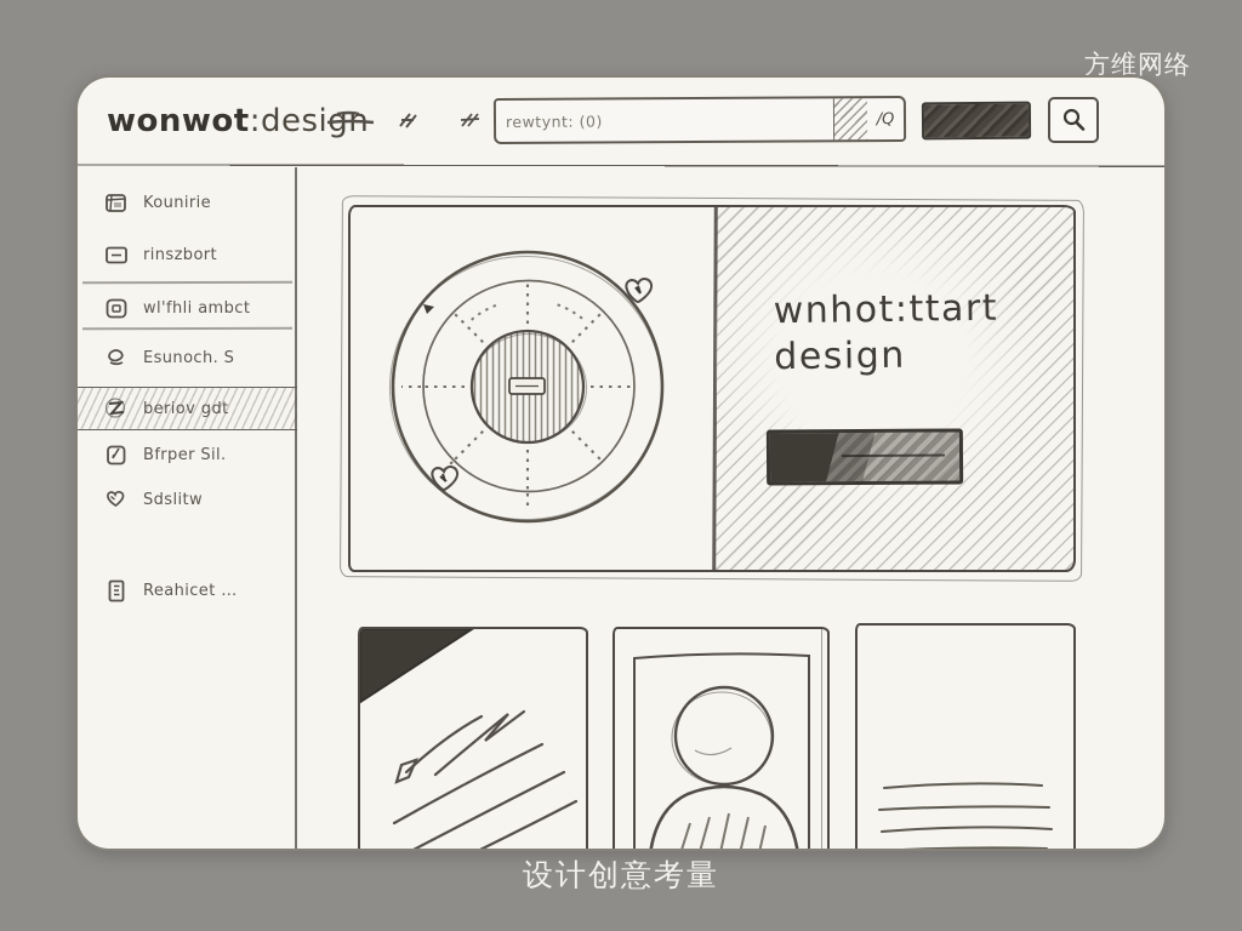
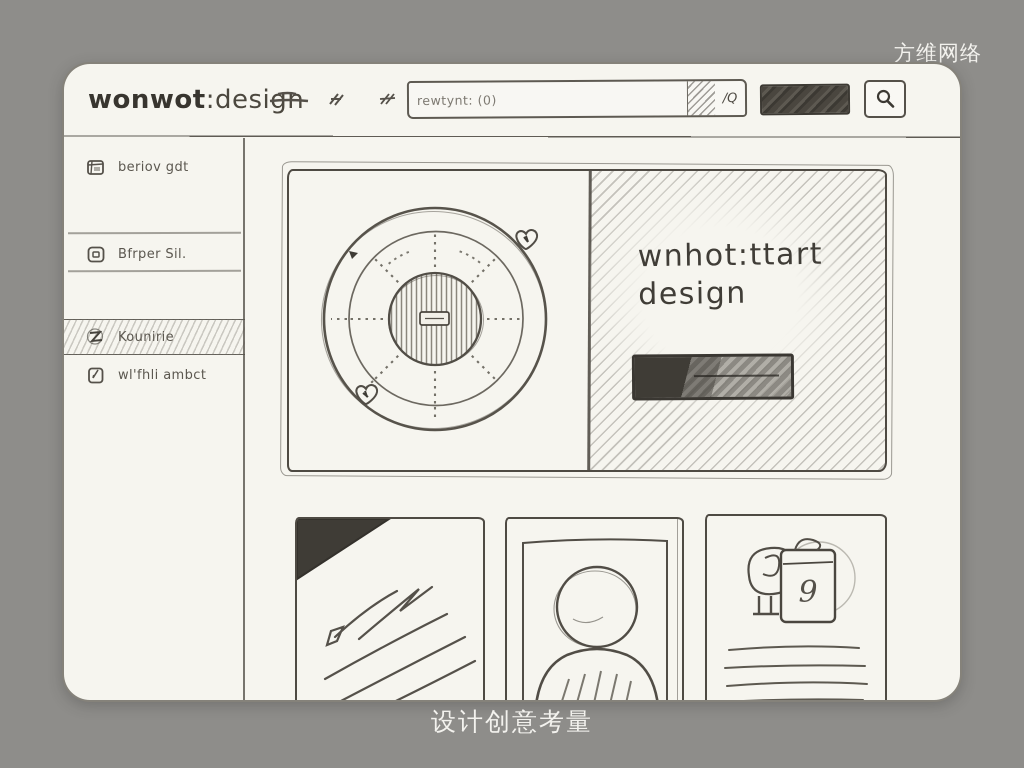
  方维网络
  wonwot:desi
  rewtynt: (0)
  /Q
- Kounirie
+ beriov gdt
- rinszbort
- wl'fhli ambct
+ Bfrper Sil.
- Esunoch. S
- beriov gdt
+ Kounirie
- Bfrper Sil.
+ wl'fhli ambct
- Sdslitw
- Reahicet …
  wnhot:ttart
  design
+ 9
  设计创意考量
